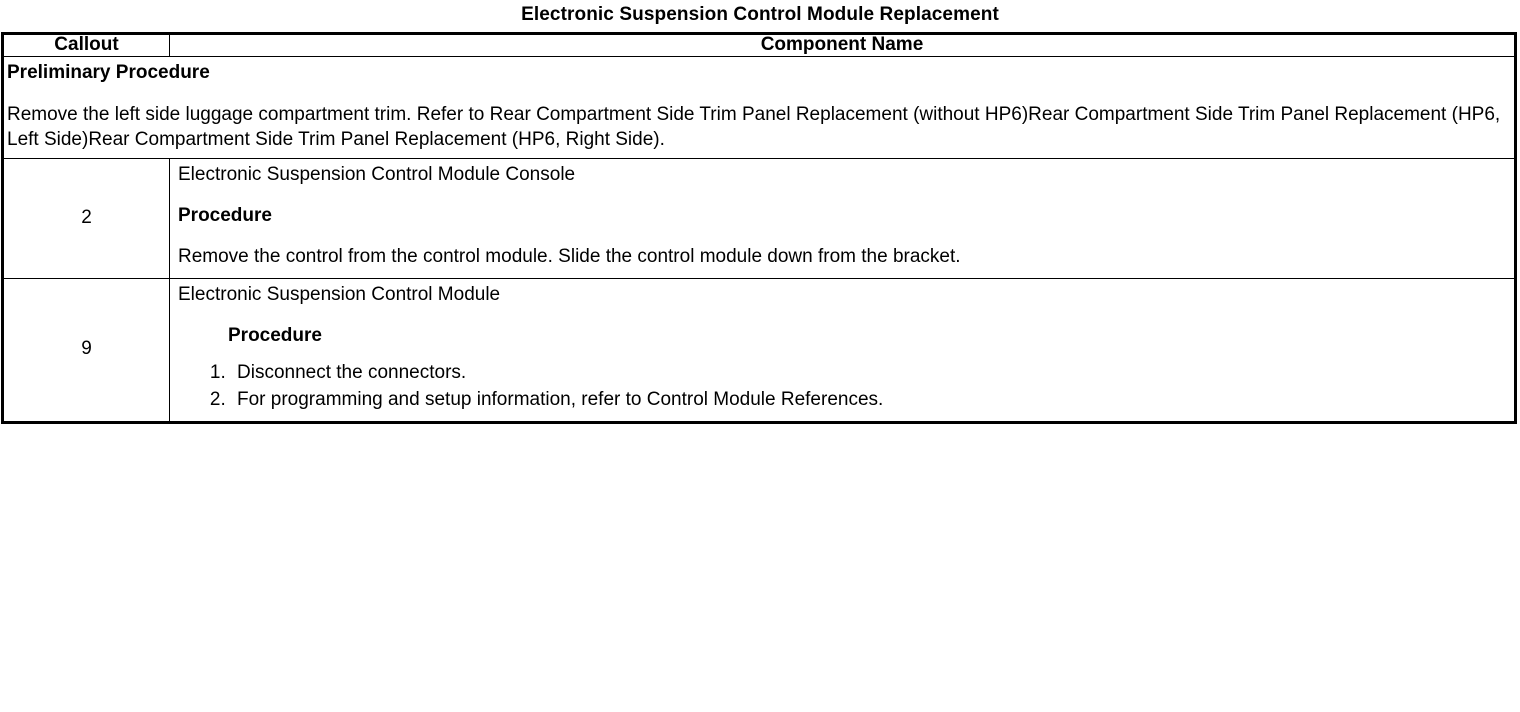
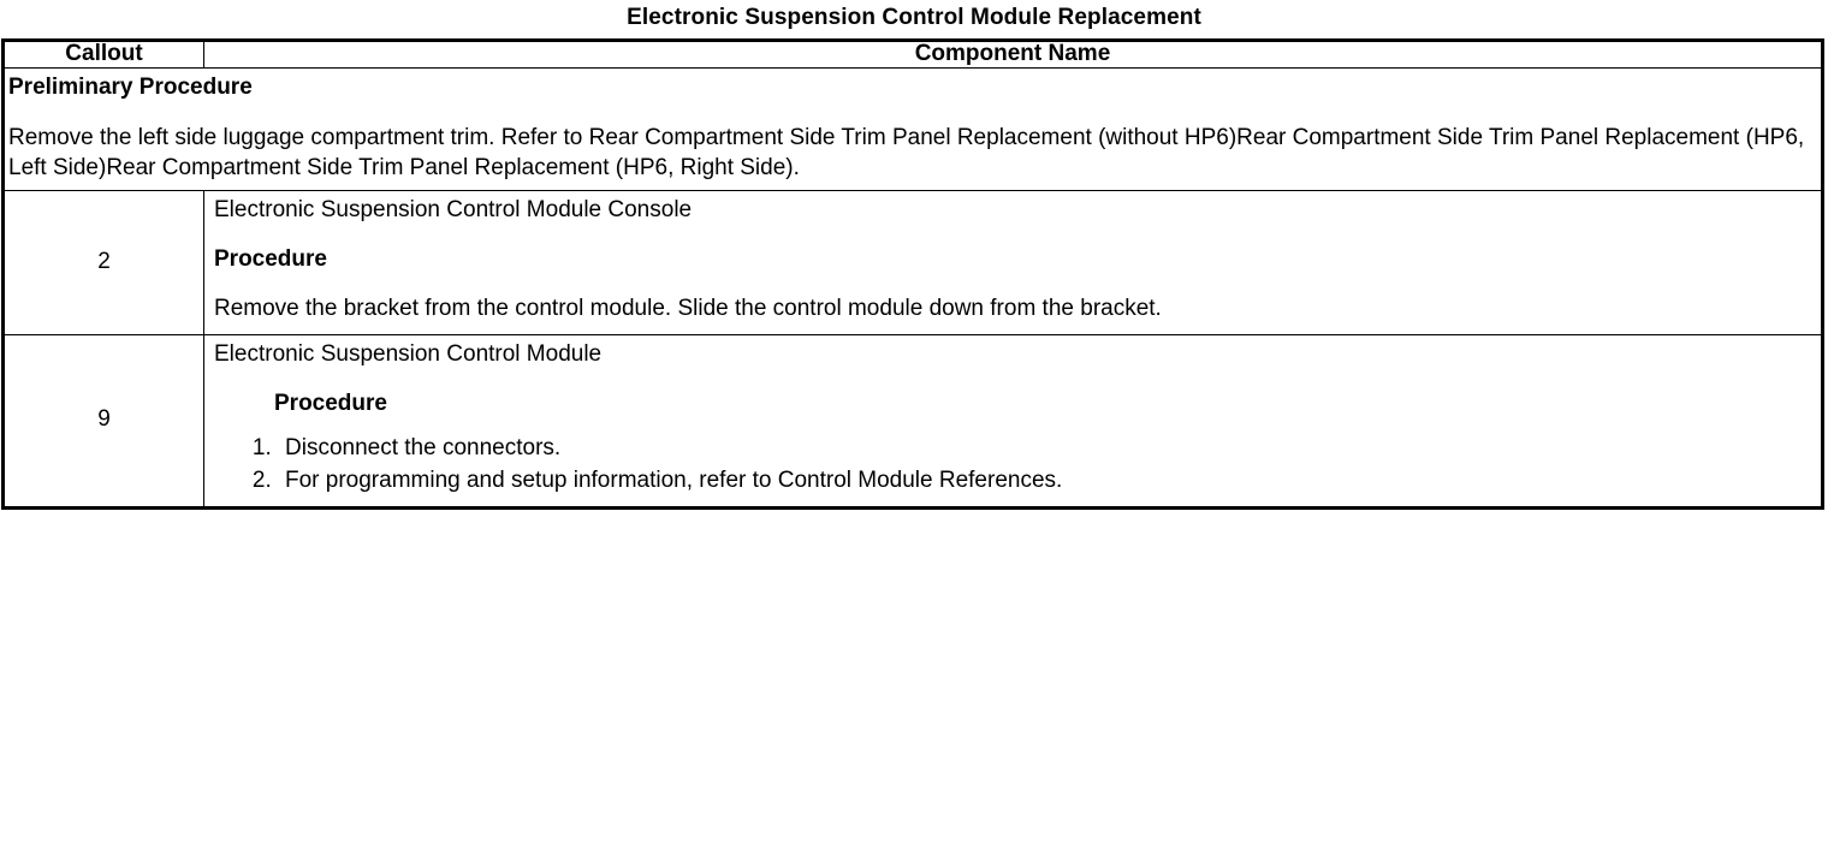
  Electronic Suspension Control Module Replacement
  Callout	Component Name
  Preliminary Procedure Remove the left side luggage compartment trim. Refer to Rear Compartment Side Trim Panel Replacement (without HP6)Rear Compartment Side Trim Panel Replacement (HP6, Left Side)Rear Compartment Side Trim Panel Replacement (HP6, Right Side).
- 2	Electronic Suspension Control Module Console Procedure Remove the control from the control module. Slide the control module down from the bracket.
+ 2	Electronic Suspension Control Module Console Procedure Remove the bracket from the control module. Slide the control module down from the bracket.
  9	Electronic Suspension Control Module Procedure Disconnect the connectors. For programming and setup information, refer to Control Module References.
